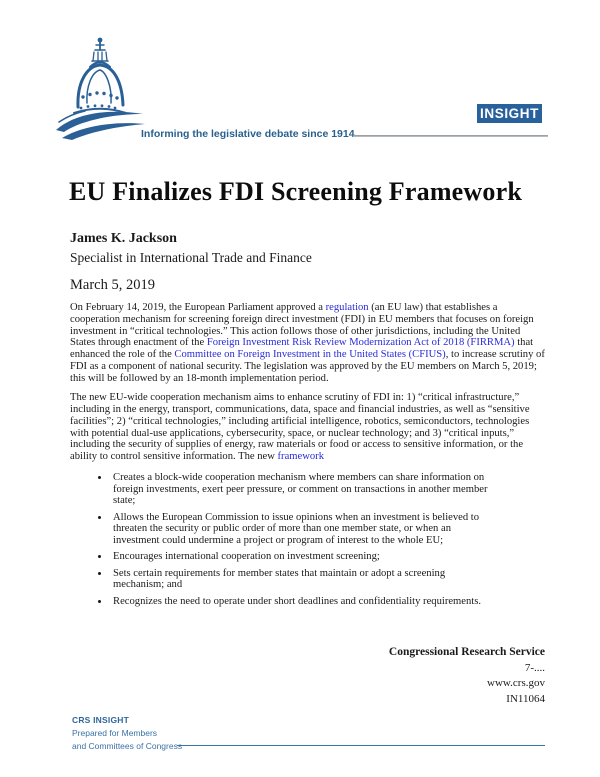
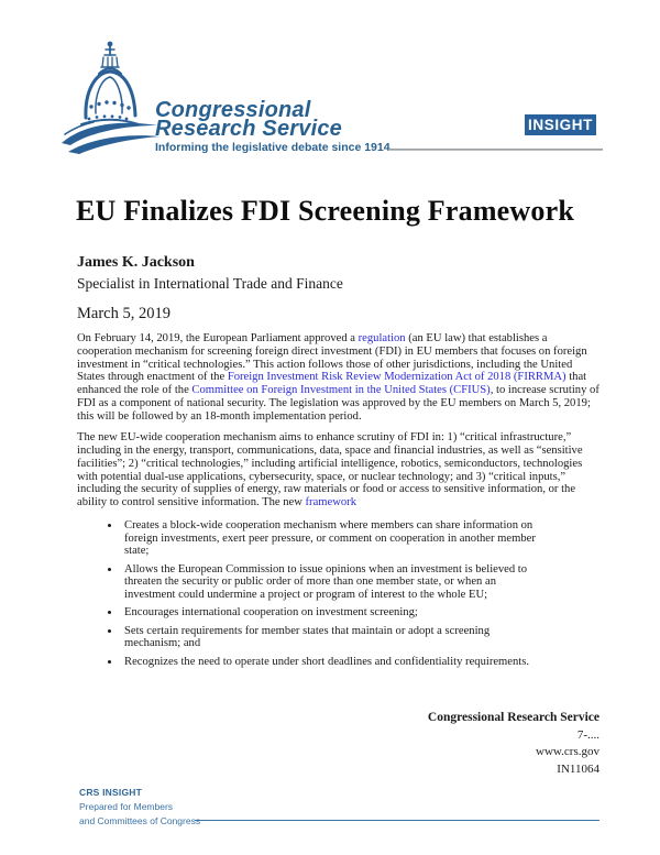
+ Congressional
+ Research Service
  Informing the legislative debate since 1914
  INSIGHT
  EU Finalizes FDI Screening Framework
  James K. Jackson
  Specialist in International Trade and Finance
  March 5, 2019
  On February 14, 2019, the European Parliament approved a regulation (an EU law) that establishes a cooperation mechanism for screening foreign direct investment (FDI) in EU members that focuses on foreign investment in “critical technologies.” This action follows those of other jurisdictions, including the United States through enactment of the Foreign Investment Risk Review Modernization Act of 2018 (FIRRMA) that enhanced the role of the Committee on Foreign Investment in the United States (CFIUS), to increase scrutiny of FDI as a component of national security. The legislation was approved by the EU members on March 5, 2019; this will be followed by an 18-month implementation period.
  The new EU-wide cooperation mechanism aims to enhance scrutiny of FDI in: 1) “critical infrastructure,” including in the energy, transport, communications, data, space and financial industries, as well as “sensitive facilities”; 2) “critical technologies,” including artificial intelligence, robotics, semiconductors, technologies with potential dual-use applications, cybersecurity, space, or nuclear technology; and 3) “critical inputs,” including the security of supplies of energy, raw materials or food or access to sensitive information, or the ability to control sensitive information. The new framework
- Creates a block-wide cooperation mechanism where members can share information on foreign investments, exert peer pressure, or comment on transactions in another member state;
+ Creates a block-wide cooperation mechanism where members can share information on foreign investments, exert peer pressure, or comment on cooperation in another member state;
  Allows the European Commission to issue opinions when an investment is believed to threaten the security or public order of more than one member state, or when an investment could undermine a project or program of interest to the whole EU;
  Encourages international cooperation on investment screening;
  Sets certain requirements for member states that maintain or adopt a screening mechanism; and
  Recognizes the need to operate under short deadlines and confidentiality requirements.
  Congressional Research Service
  7-....
  www.crs.gov
  IN11064
  CRS INSIGHT
  Prepared for Members
  and Committees of Congress
